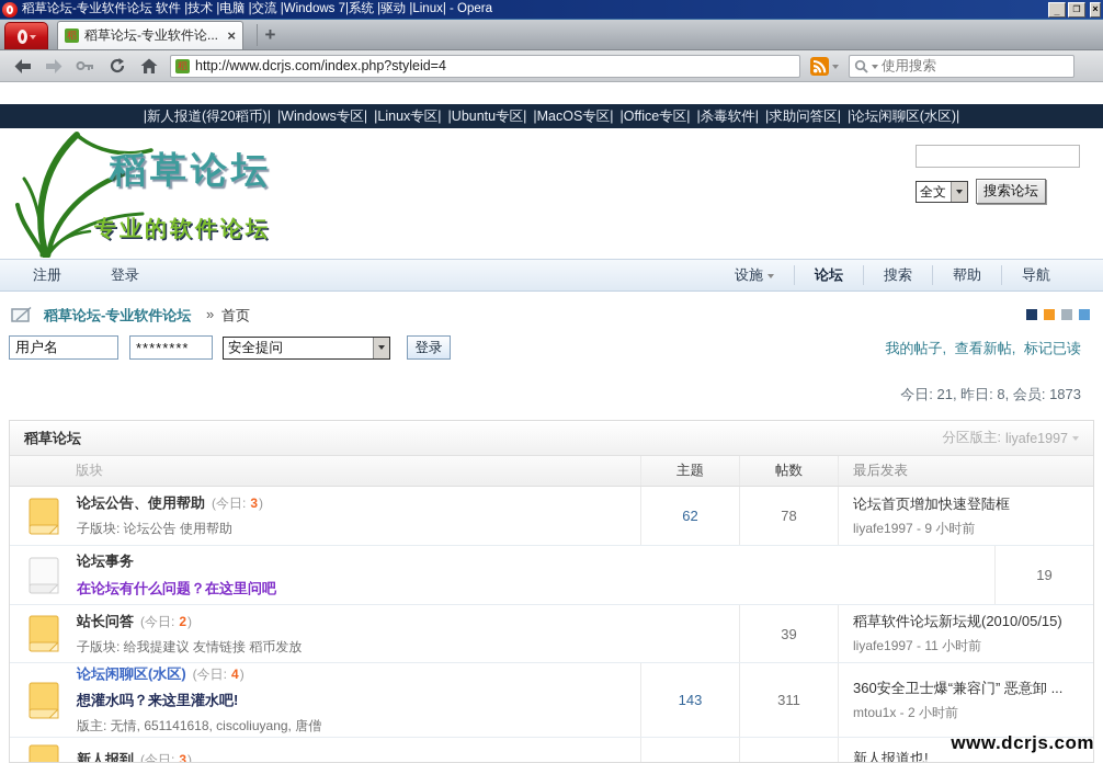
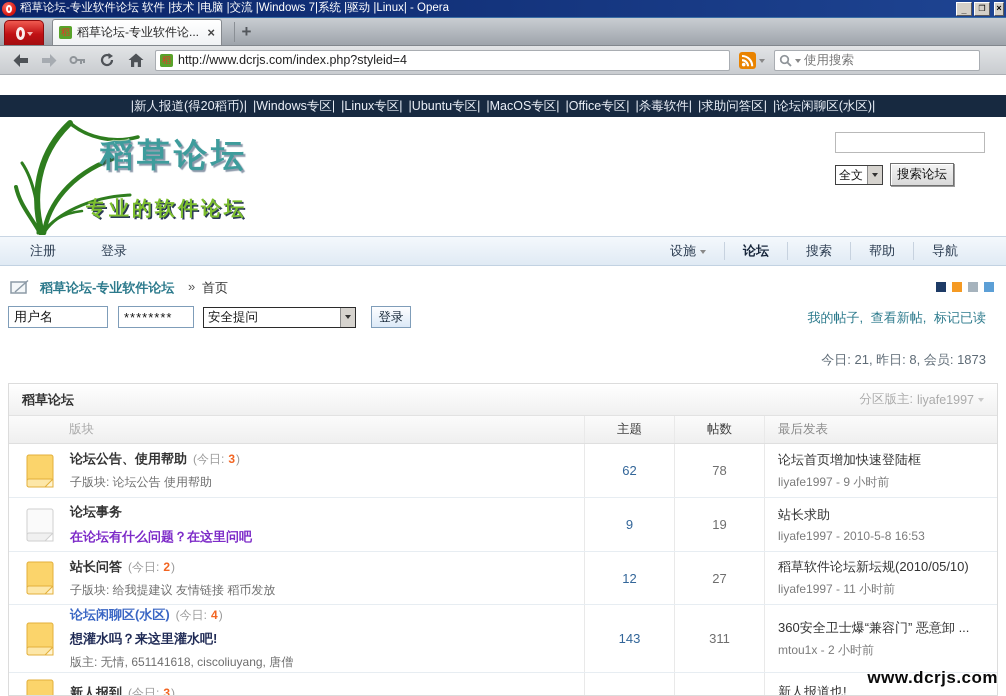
  稻草论坛-专业软件论坛 软件 |技术 |电脑 |交流 |Windows 7|系统 |驱动 |Linux| - Opera
  _
  ❐
  ×
  稻
  稻草论坛-专业软件论...
  ×
  +
  稻
  http://www.dcrjs.com/index.php?styleid=4
  使用搜索
  |新人报道(得20稻币)|
  |Windows专区|
  |Linux专区|
  |Ubuntu专区|
  |MacOS专区|
  |Office专区|
  |杀毒软件|
  |求助问答区|
  |论坛闲聊区(水区)|
  稻草论坛
  专业的软件论坛
  全文
  搜索论坛
  注册
  登录
  设施
  论坛
  搜索
  帮助
  导航
  稻草论坛-专业软件论坛
  »
  首页
  用户名
  ********
  安全提问
  登录
  我的帖子, 查看新帖, 标记已读
  今日: 21, 昨日: 8, 会员: 1873
  稻草论坛
  分区版主:
  liyafe1997
  版块
  主题
  帖数
  最后发表
  论坛公告、使用帮助
  (今日: 3)
  子版块: 论坛公告 使用帮助
  62
  78
  论坛首页增加快速登陆框
  liyafe1997 - 9 小时前
  论坛事务
  在论坛有什么问题？在这里问吧
+ 9
  19
+ 站长求助
+ liyafe1997 - 2010-5-8 16:53
  站长问答
  (今日: 2)
  子版块: 给我提建议 友情链接 稻币发放
+ 12
- 39
+ 27
- 稻草软件论坛新坛规(2010/05/15)
+ 稻草软件论坛新坛规(2010/05/10)
  liyafe1997 - 11 小时前
  论坛闲聊区(水区)
  (今日: 4)
  想灌水吗？来这里灌水吧!
  版主: 无情, 651141618, ciscoliuyang, 唐僧
  143
  311
  360安全卫士爆“兼容门” 恶意卸 ...
  mtou1x - 2 小时前
  新人报到
  (今日: 3)
  新人报道也!
  www.dcrjs.com
